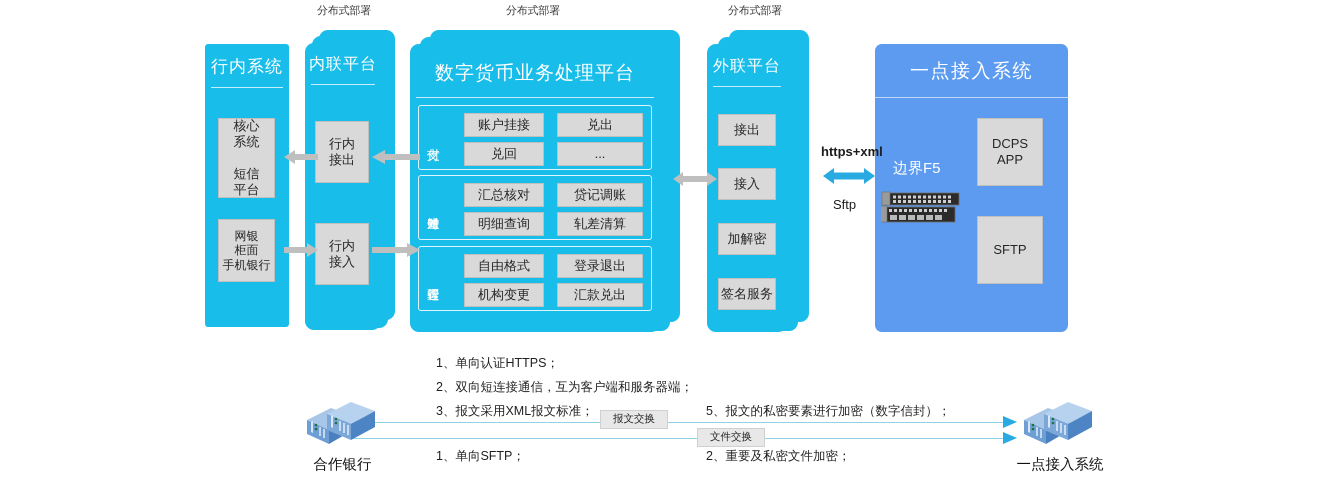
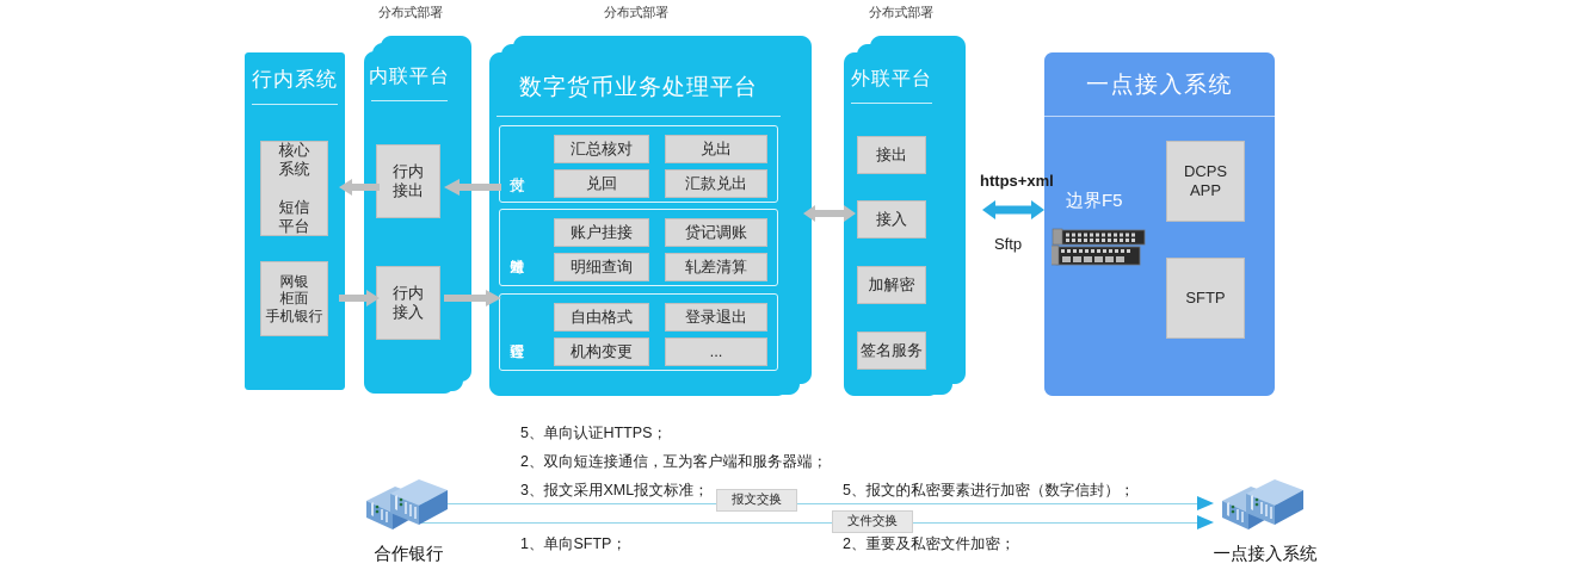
  分布式部署
  分布式部署
  分布式部署
  行内系统
  核心
  系统
  短信
  平台
  网银
  柜面
  手机银行
  内联平台
  行内
  接出
  行内
  接入
  数字货币业务处理平台
- 账户挂接
+ 汇总核对
  兑出
  兑回
- ...
+ 汇款兑出
- 汇总核对
+ 账户挂接
  贷记调账
  明细查询
  轧差清算
  自由格式
  登录退出
  机构变更
- 汇款兑出
+ ...
  外联平台
  接出
  接入
  加解密
  签名服务
  一点接入系统
  边界F5
  DCPS
  APP
  SFTP
  https+xml
  Sftp
- 1、单向认证HTTPS；
+ 5、单向认证HTTPS；
  2、双向短连接通信，互为客户端和服务器端；
  3、报文采用XML报文标准；
  5、报文的私密要素进行加密（数字信封）；
  1、单向SFTP；
  2、重要及私密文件加密；
  报文交换
  文件交换
  合作银行
  一点接入系统
